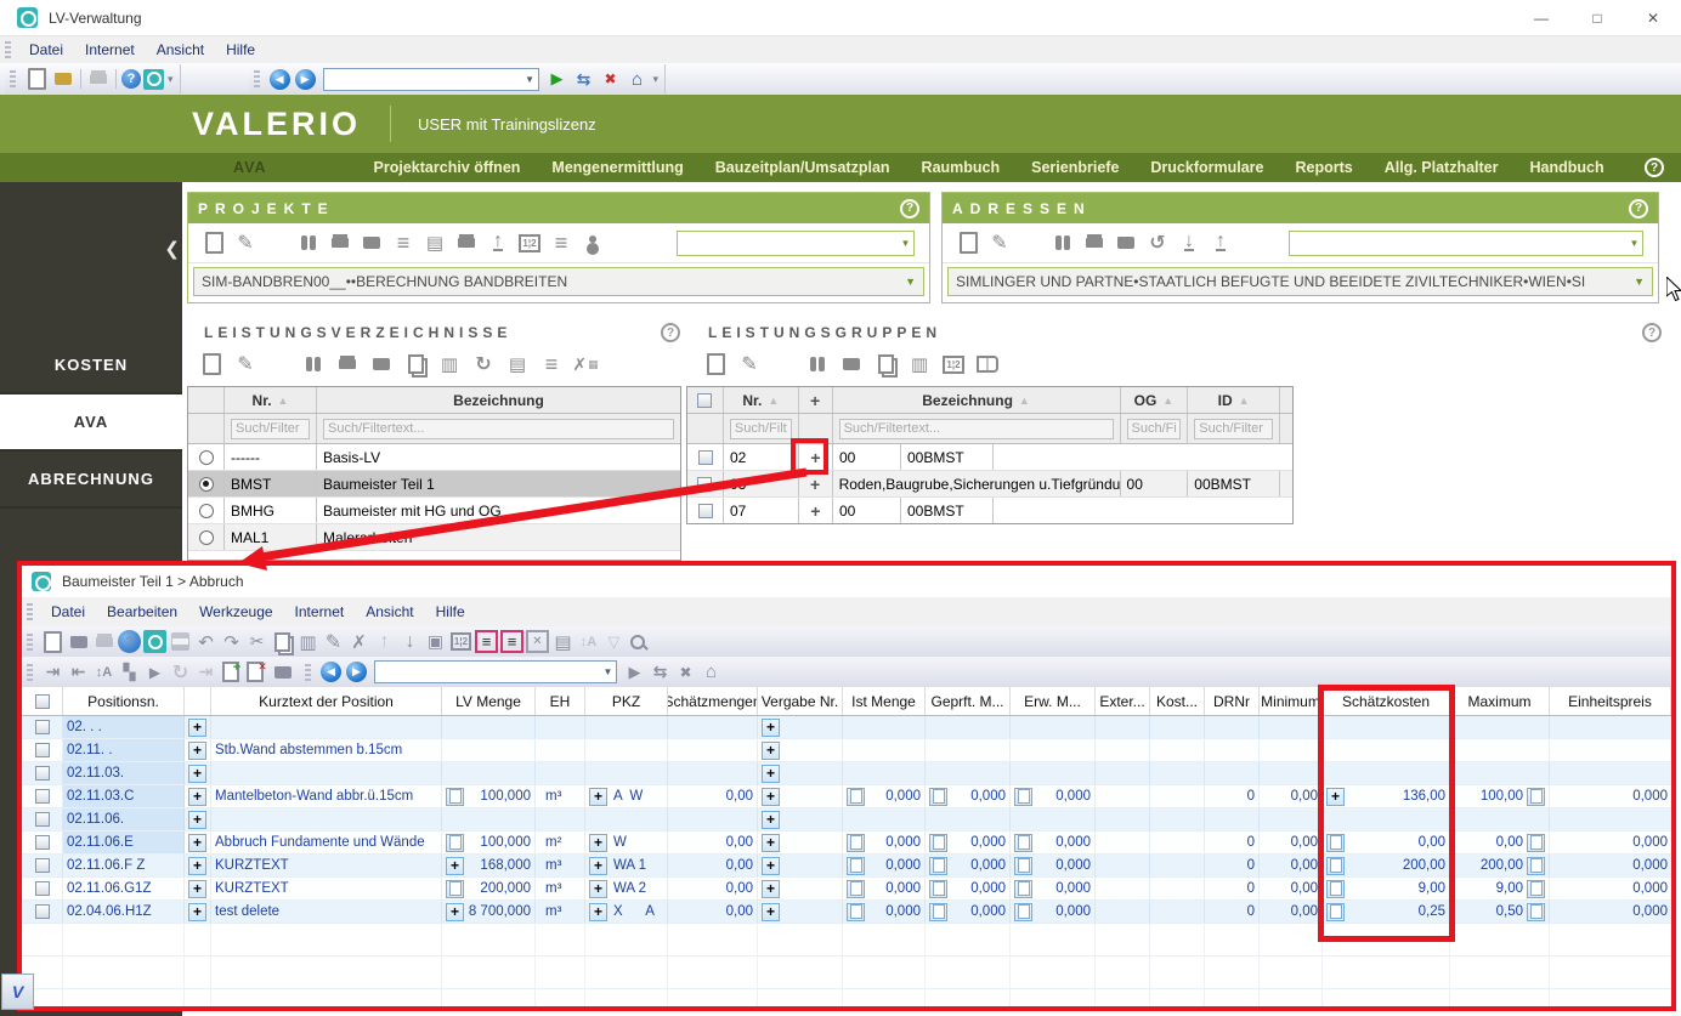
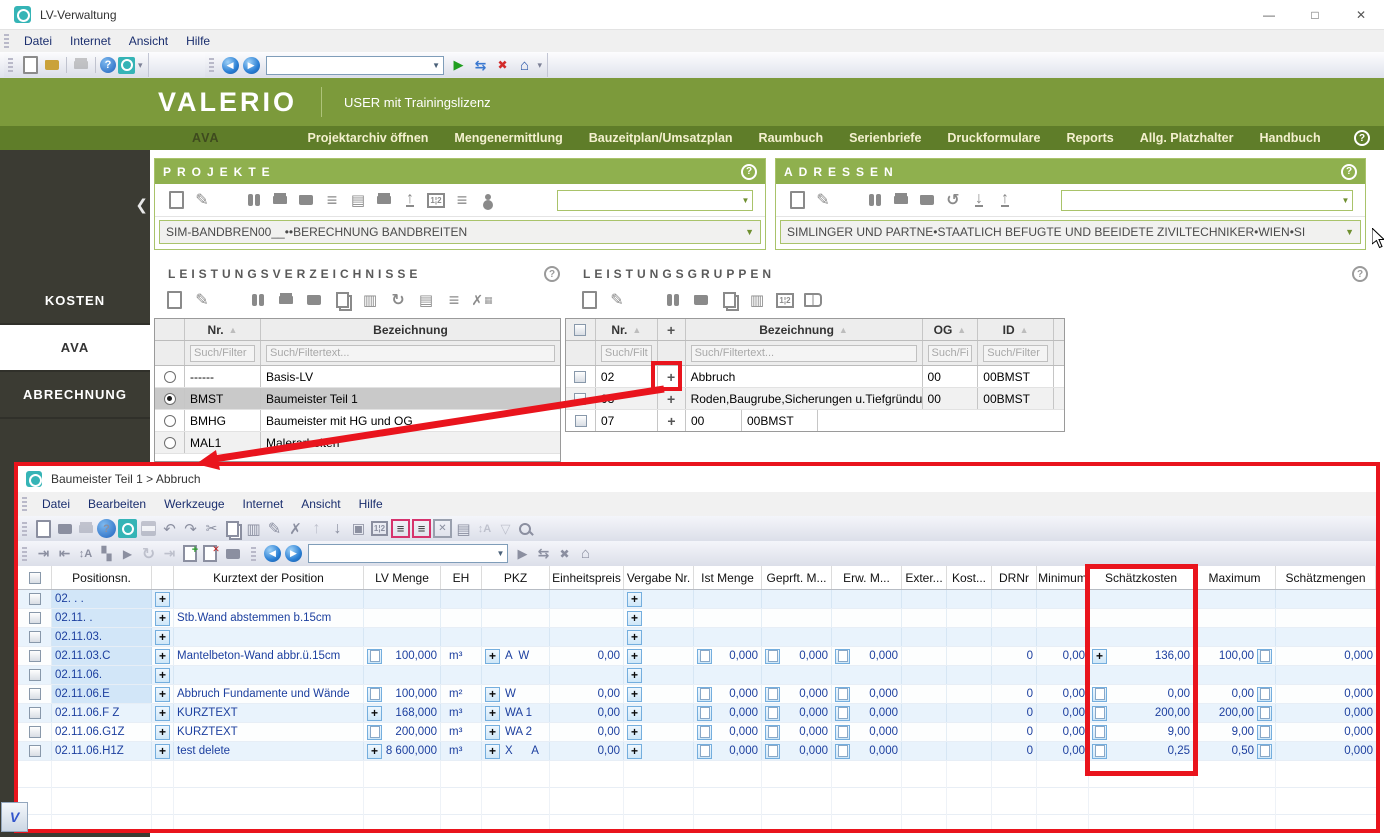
  LV-Verwaltung
  —
  □
  ✕
  Datei
  Internet
  Ansicht
  Hilfe
  ▾
  ◀
  ▶
  ▼
  ▾
  VALERIO
  USER mit Trainingslizenz
  AVA
  Projektarchiv öffnen
  Mengenermittlung
  Bauzeitplan/Umsatzplan
  Raumbuch
  Serienbriefe
  Druckformulare
  Reports
  Allg. Platzhalter
  Handbuch
  ?
  ❮
  KOSTEN
  AVA
  ABRECHNUNG
  PROJEKTE
  ?
  ▼
  SIM-BANDBREN00__••BERECHNUNG BANDBREITEN
  ▼
  ADRESSEN
  ?
  ▼
  SIMLINGER UND PARTNE•STAATLICH BEFUGTE UND BEEIDETE ZIVILTECHNIKER•WIEN•SI
  ▼
  LEISTUNGSVERZEICHNISSE
  ?
  Nr.
  ▲
  Bezeichnung
  Such/Filter
  Such/Filtertext...
  ------
  Basis-LV
  BMST
  Baumeister Teil 1
  BMHG
  Baumeister mit HG und OG
  MAL1
  LEISTUNGSGRUPPEN
  ?
  Nr.
  ▲
  +
  Bezeichnung
  ▲
  OG
  ▲
  ID
  ▲
  Such/Filt
  Such/Filtertext...
  Such/Filter
  02
  +
+ Abbruch
  00
  00BMST
  +
  Roden,Baugrube,Sicherungen u.Tiefgründu
  00
  00BMST
  07
  +
  00
  00BMST
  Baumeister Teil 1 > Abbruch
  Datei
  Bearbeiten
  Werkzeuge
  Internet
  Ansicht
  Hilfe
  ◀
  ▶
  ▼
  Positionsn.
  Kurztext der Position
  LV Menge
  EH
  PKZ
- Schätzmengen
+ Einheitspreis
  Vergabe Nr.
  Ist Menge
  Geprft. M...
  Erw. M...
  Exter...
  Kost...
  DRNr
  Minimum
  Schätzkosten
  Maximum
- Einheitspreis
+ Schätzmengen
  02. . .
  02.11. .
  Stb.Wand abstemmen b.15cm
  02.11.03.
  02.11.03.C
  Mantelbeton-Wand abbr.ü.15cm
  100,000
  m³
  A W
  0,00
  0,000
  0,000
  0,000
  0
  0,00
  136,00
  100,00
  0,000
  02.11.06.
  02.11.06.E
  Abbruch Fundamente und Wände
  100,000
  m²
  W
  0,00
  0,000
  0,000
  0,000
  0
  0,00
  0,00
  0,00
  0,000
  02.11.06.F Z
  KURZTEXT
  168,000
  m³
  WA 1
  0,00
  0,000
  0,000
  0,000
  0
  0,00
  200,00
  200,00
  0,000
  02.11.06.G1Z
  KURZTEXT
  200,000
  m³
  WA 2
  0,00
  0,000
  0,000
  0,000
  0
  0,00
  9,00
  9,00
  0,000
- 02.04.06.H1Z
+ 02.11.06.H1Z
  test delete
- 8 700,000
+ 8 600,000
  m³
  X A
  0,00
  0,000
  0,000
  0,000
  0
  0,00
  0,25
  0,50
  0,000
  V
